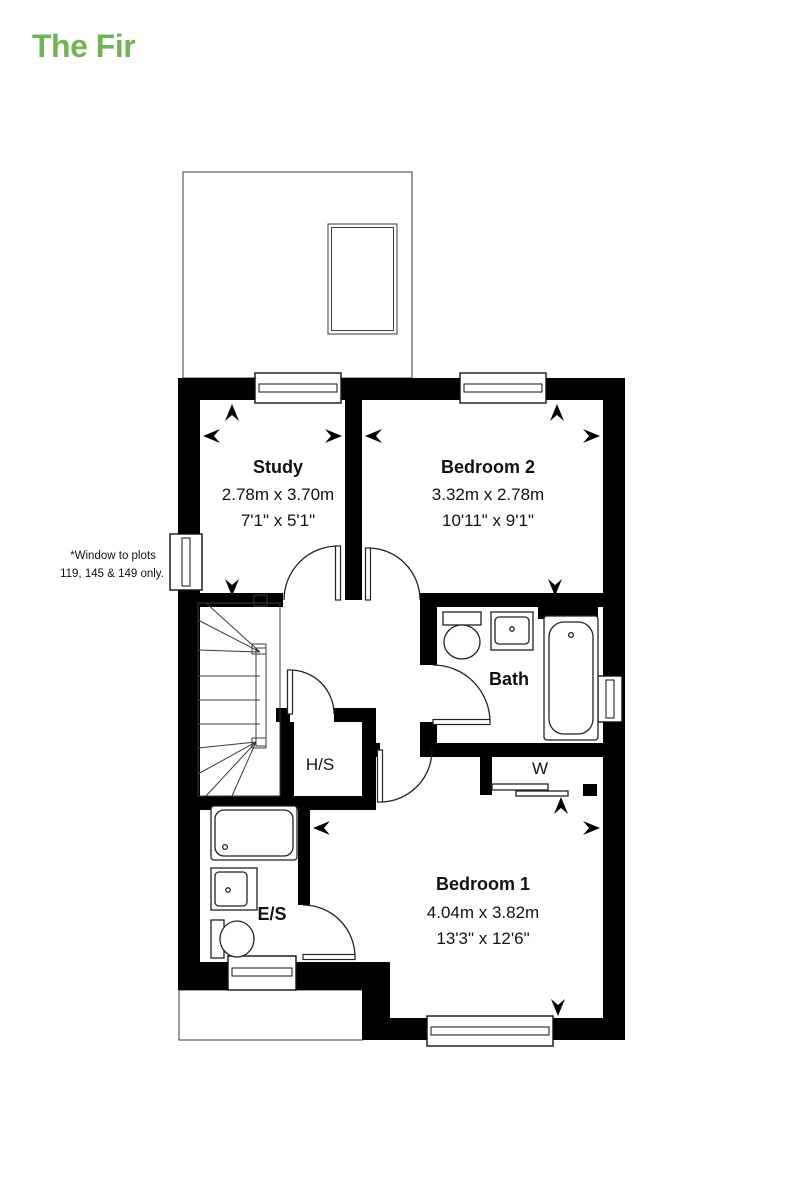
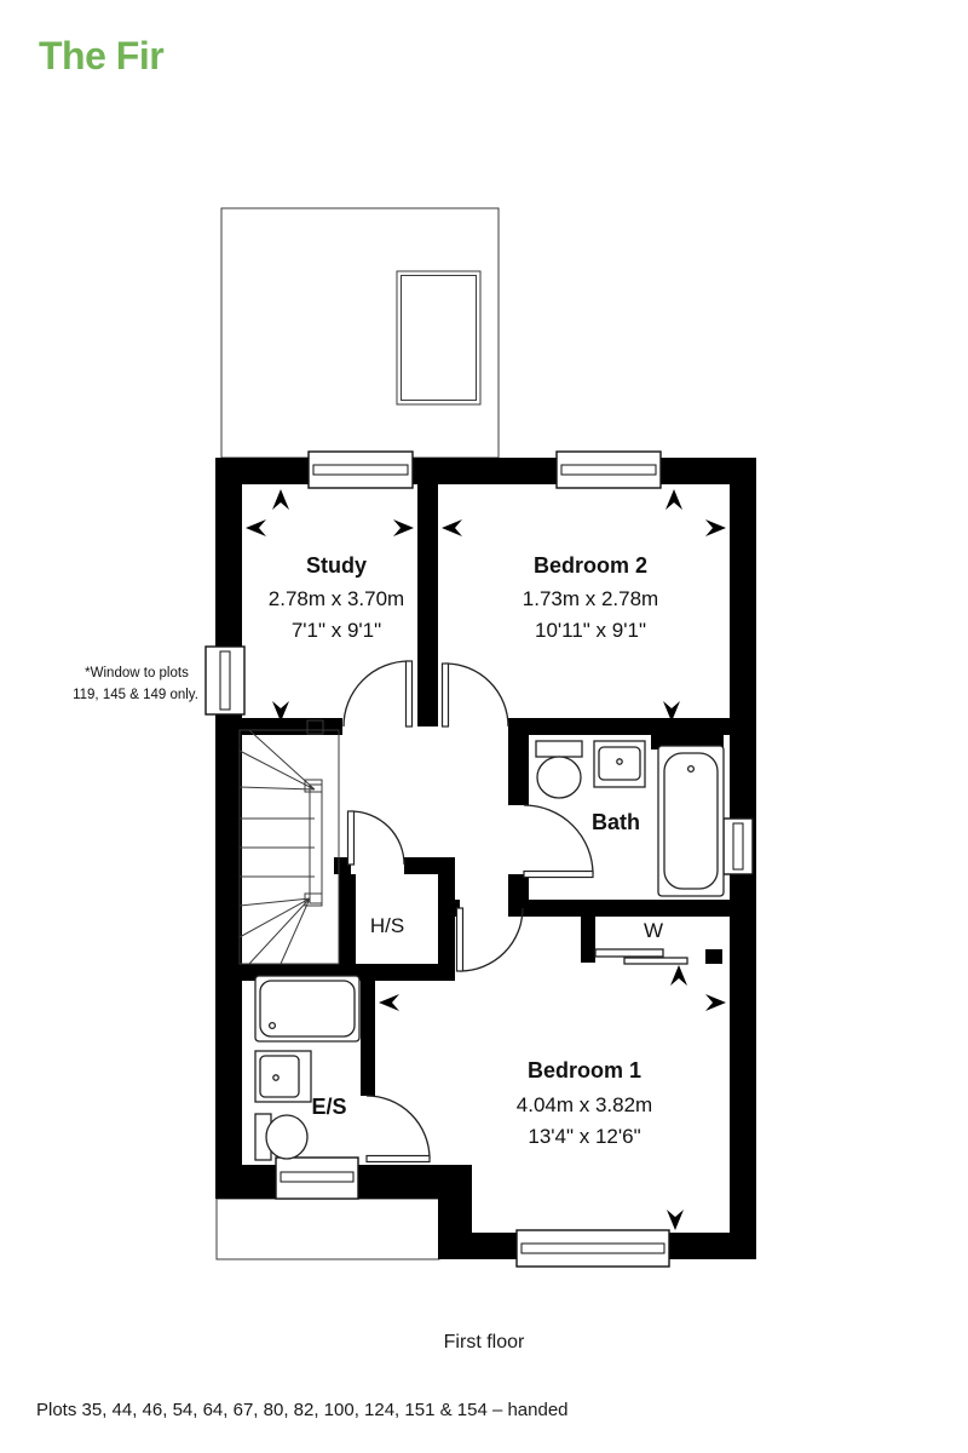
  The Fir
  Study
  2.78m x 3.70m
- 7'1" x 5'1"
+ 7'1" x 9'1"
  Bedroom 2
- 3.32m x 2.78m
+ 1.73m x 2.78m
  10'11" x 9'1"
  Bath
  H/S
  W
  E/S
  Bedroom 1
  4.04m x 3.82m
- 13'3" x 12'6"
+ 13'4" x 12'6"
  *Window to plots
  119, 145 & 149 only.
+ First floor
+ Plots 35, 44, 46, 54, 64, 67, 80, 82, 100, 124, 151 & 154 – handed
